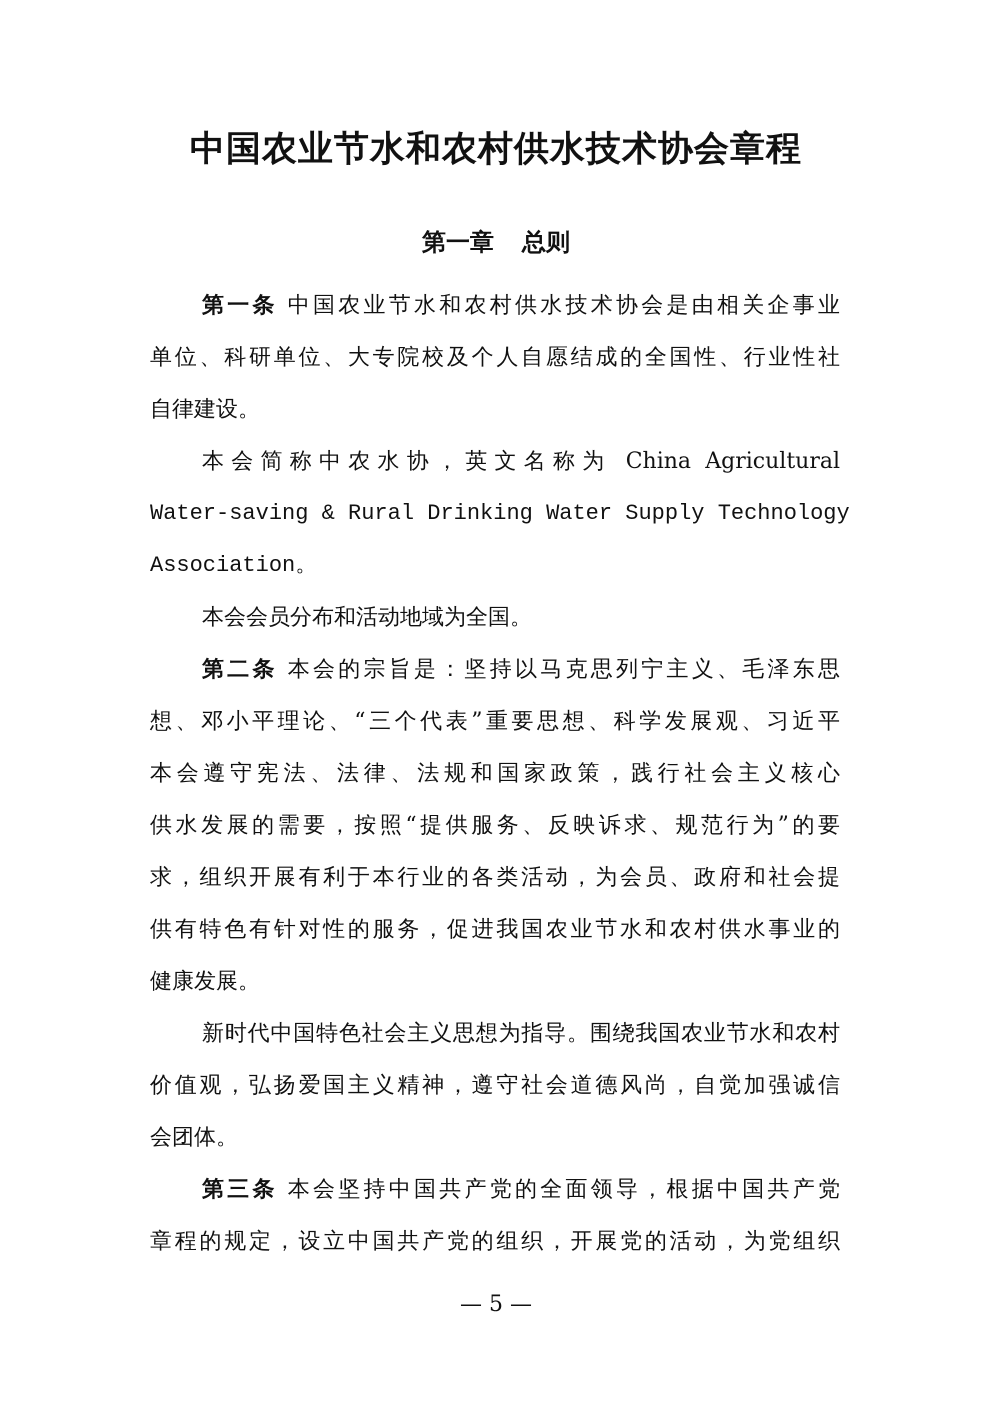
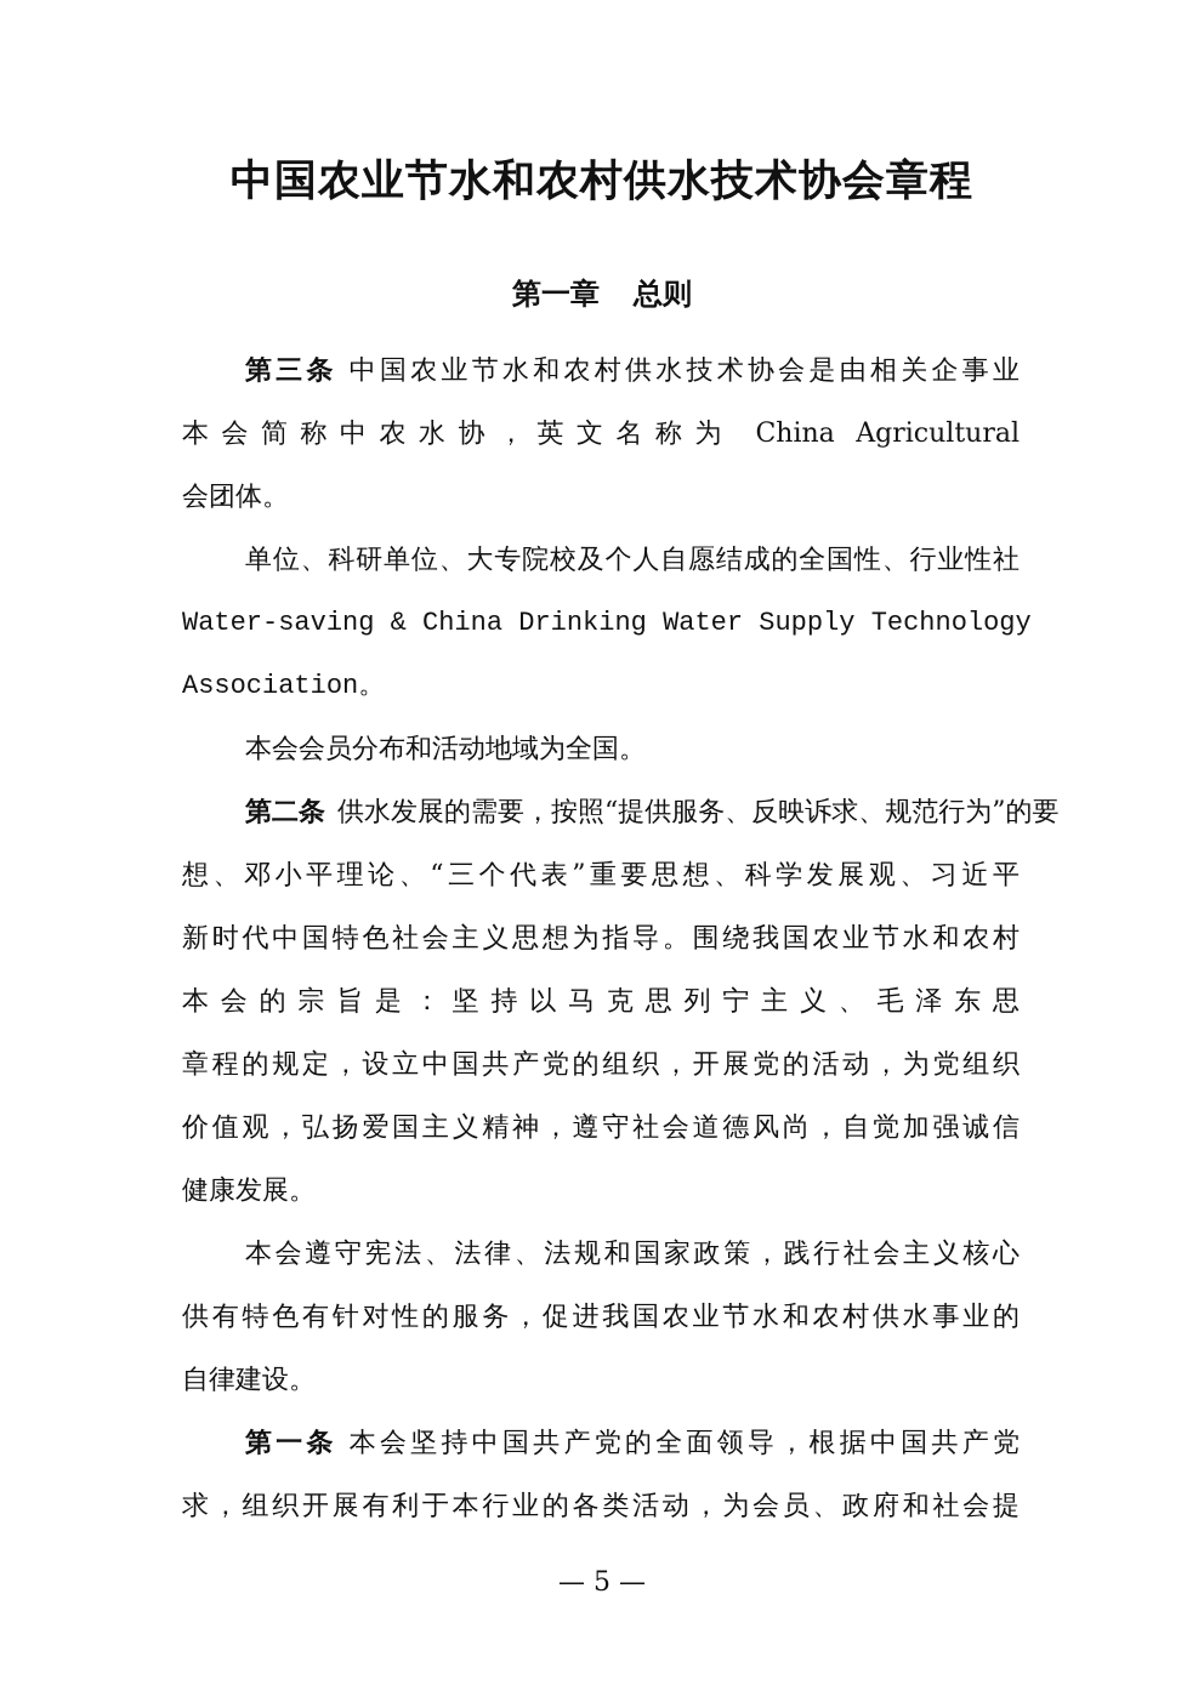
  中国农业节水和农村供水技术协会章程
  第一章 总则
- 第一条 中国农业节水和农村供水技术协会是由相关企事业
+ 第三条 中国农业节水和农村供水技术协会是由相关企事业
- 单位、科研单位、大专院校及个人自愿结成的全国性、行业性社
+ 本会简称中农水协，英文名称为 China Agricultural
- 自律建设。
+ 会团体。
- 本会简称中农水协，英文名称为 China Agricultural
+ 单位、科研单位、大专院校及个人自愿结成的全国性、行业性社
- Water-saving & Rural Drinking Water Supply Technology
+ Water-saving & China Drinking Water Supply Technology
  Association。
  本会会员分布和活动地域为全国。
- 第二条 本会的宗旨是：坚持以马克思列宁主义、毛泽东思
+ 第二条 供水发展的需要，按照“提供服务、反映诉求、规范行为”的要
  想、邓小平理论、“三个代表”重要思想、科学发展观、习近平
- 本会遵守宪法、法律、法规和国家政策，践行社会主义核心
+ 新时代中国特色社会主义思想为指导。围绕我国农业节水和农村
- 供水发展的需要，按照“提供服务、反映诉求、规范行为”的要
+ 本会的宗旨是：坚持以马克思列宁主义、毛泽东思
- 求，组织开展有利于本行业的各类活动，为会员、政府和社会提
+ 章程的规定，设立中国共产党的组织，开展党的活动，为党组织
- 供有特色有针对性的服务，促进我国农业节水和农村供水事业的
+ 价值观，弘扬爱国主义精神，遵守社会道德风尚，自觉加强诚信
  健康发展。
- 新时代中国特色社会主义思想为指导。围绕我国农业节水和农村
+ 本会遵守宪法、法律、法规和国家政策，践行社会主义核心
- 价值观，弘扬爱国主义精神，遵守社会道德风尚，自觉加强诚信
+ 供有特色有针对性的服务，促进我国农业节水和农村供水事业的
- 会团体。
+ 自律建设。
- 第三条 本会坚持中国共产党的全面领导，根据中国共产党
+ 第一条 本会坚持中国共产党的全面领导，根据中国共产党
- 章程的规定，设立中国共产党的组织，开展党的活动，为党组织
+ 求，组织开展有利于本行业的各类活动，为会员、政府和社会提
  — 5 —
